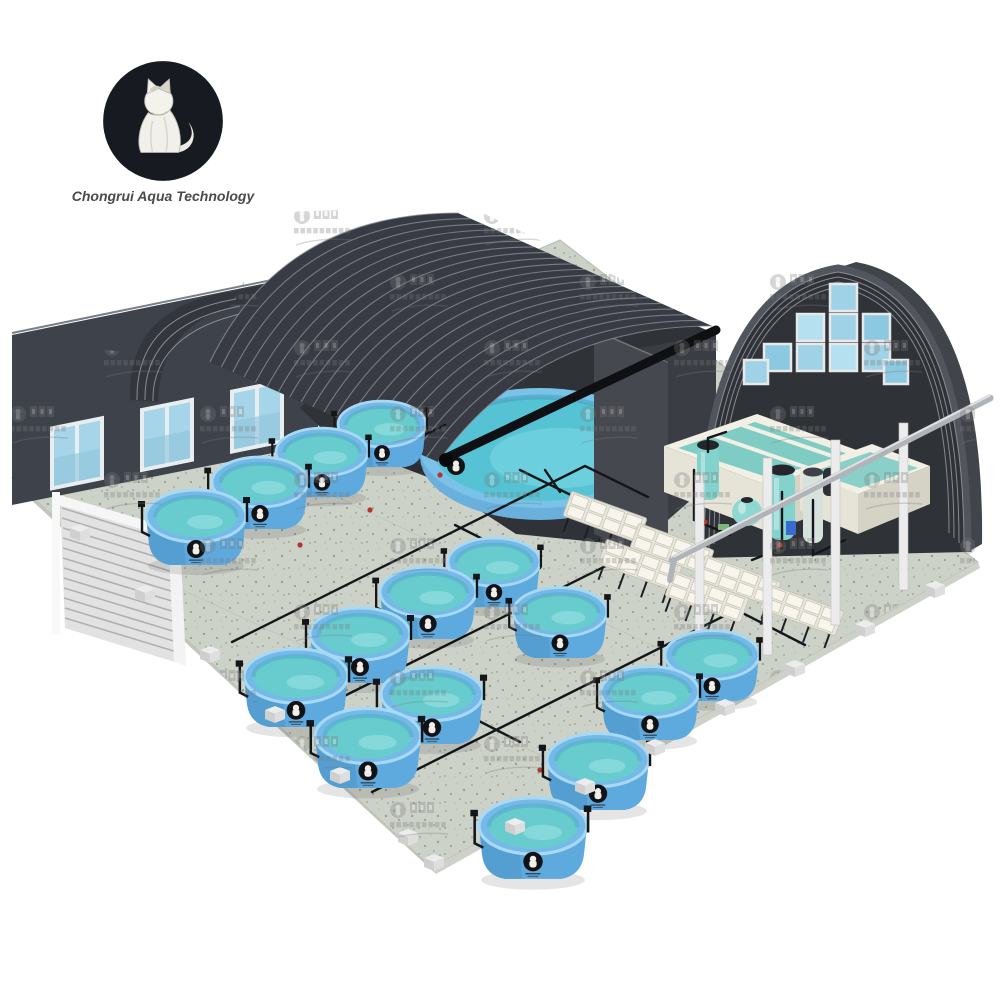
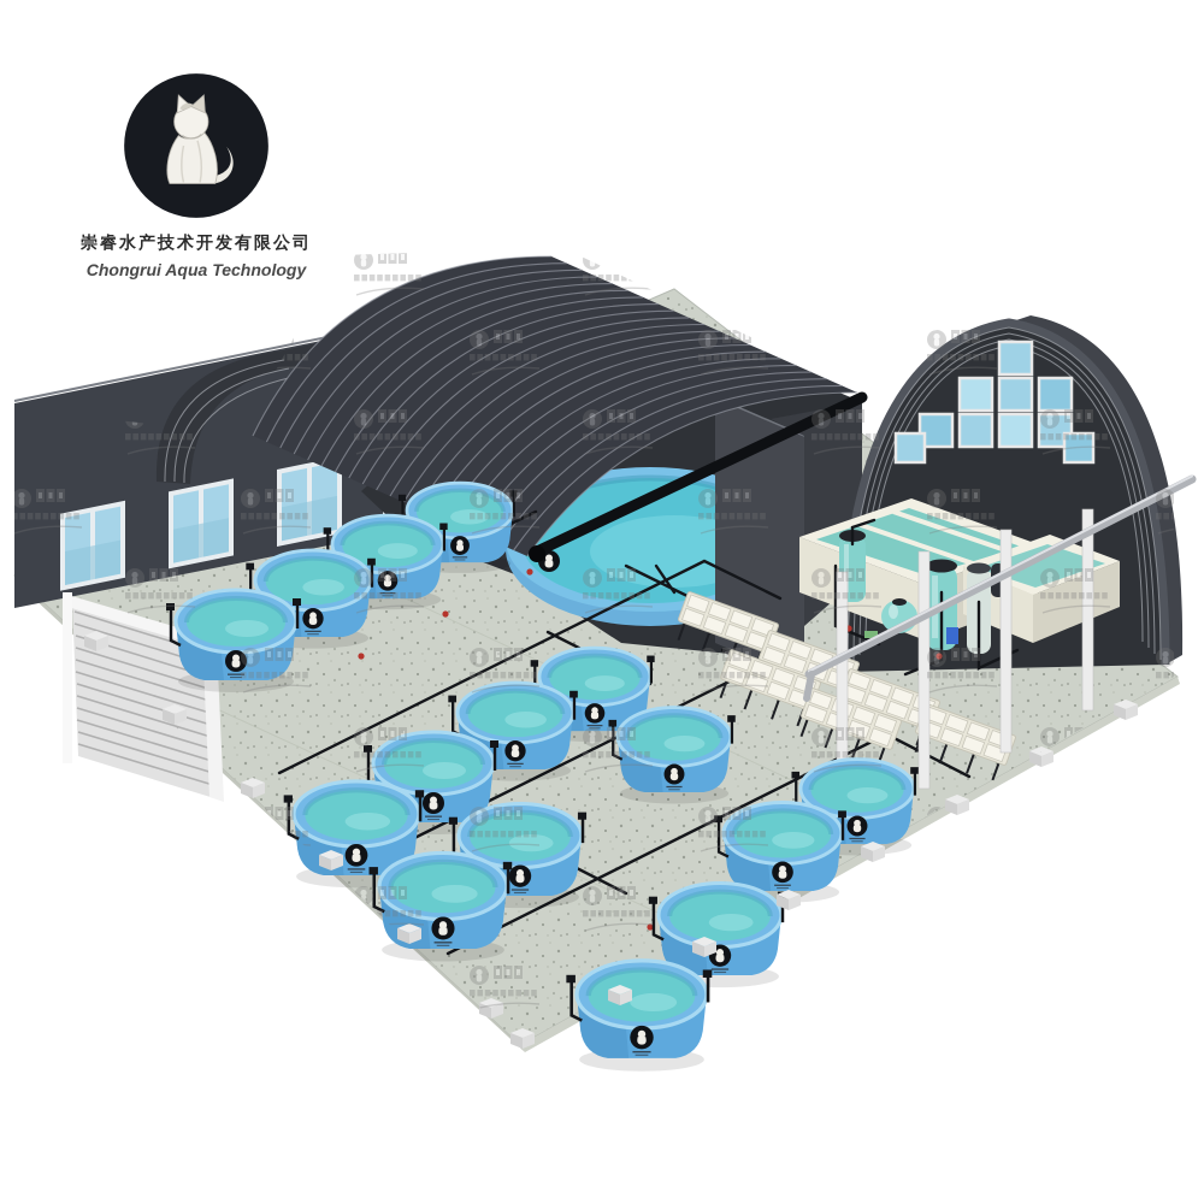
+ 崇睿水产技术开发有限公司
  Chongrui Aqua Technology
